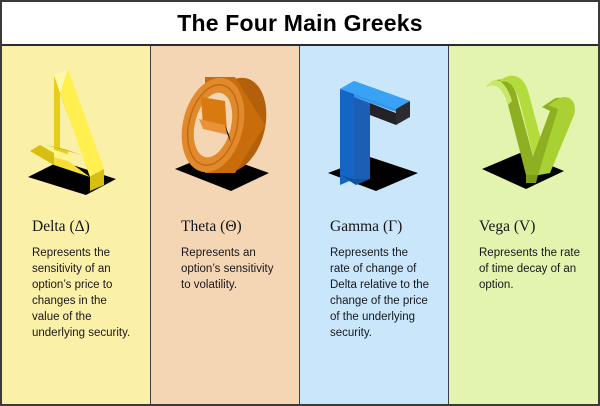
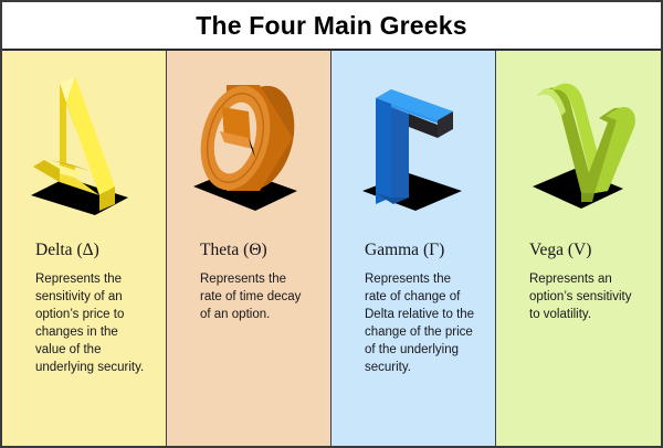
  The Four Main Greeks
  Delta (Δ)
  Represents the sensitivity of an option’s price to changes in the value of the underlying security.
  Theta (Θ)
- Represents an option’s sensitivity to volatility.
+ Represents the rate of time decay of an option.
  Gamma (Γ)
  Represents the rate of change of Delta relative to the change of the price of the underlying security.
  Vega (V)
- Represents the rate of time decay of an option.
+ Represents an option’s sensitivity to volatility.
